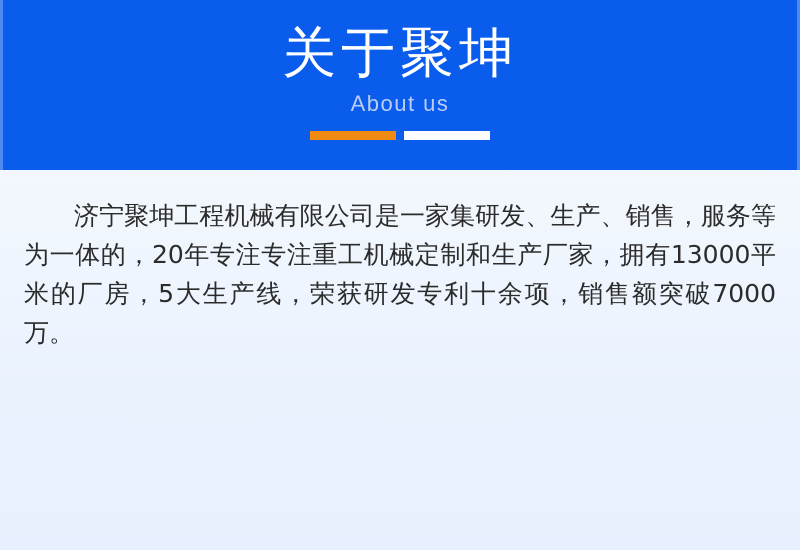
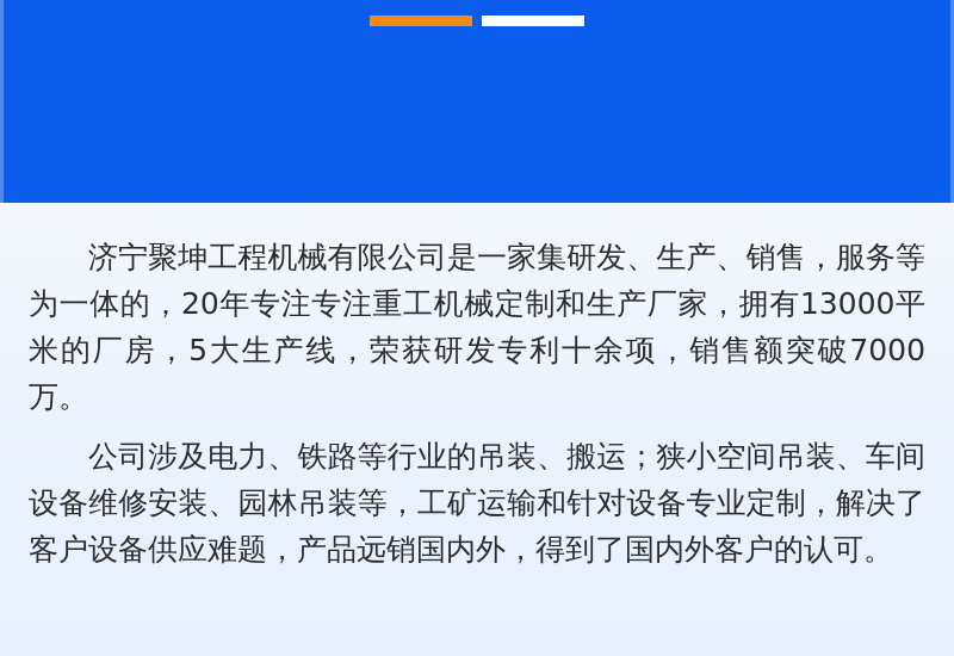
- 关于聚坤
- About us
  济宁聚坤工程机械有限公司是一家集研发、生产、销售，服务等为一体的，20年专注专注重工机械定制和生产厂家，拥有13000平米的厂房，5大生产线，荣获研发专利十余项，销售额突破7000万。
+ 公司涉及电力、铁路等行业的吊装、搬运；狭小空间吊装、车间设备维修安装、园林吊装等，工矿运输和针对设备专业定制，解决了客户设备供应难题，产品远销国内外，得到了国内外客户的认可。
